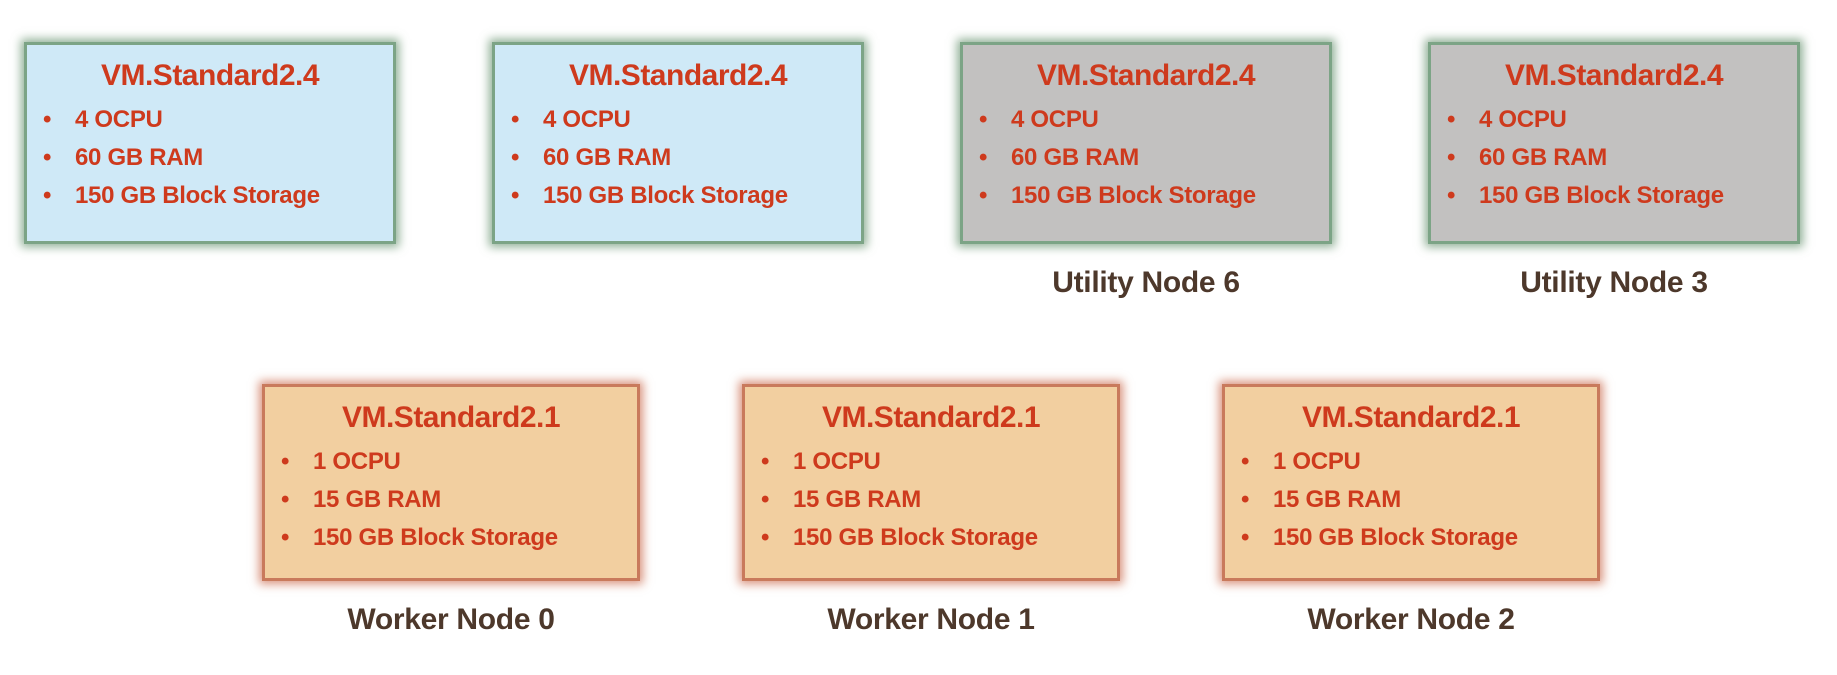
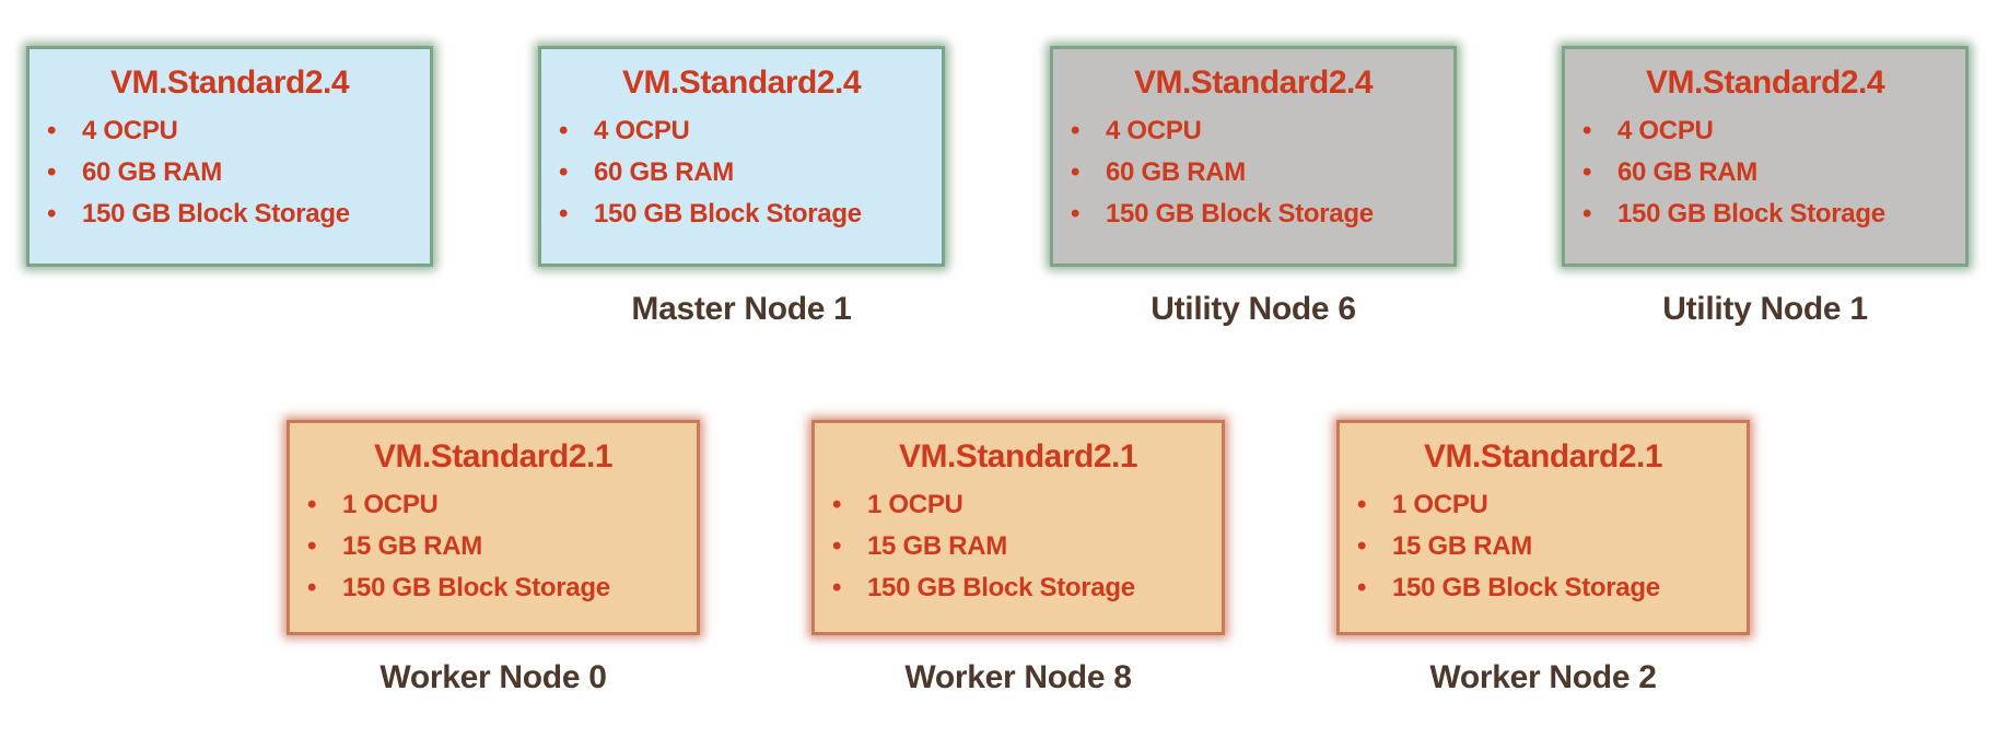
  VM.Standard2.4
  4 OCPU
  60 GB RAM
  150 GB Block Storage
  VM.Standard2.4
  4 OCPU
  60 GB RAM
  150 GB Block Storage
+ Master Node 1
  VM.Standard2.4
  4 OCPU
  60 GB RAM
  150 GB Block Storage
  Utility Node 6
  VM.Standard2.4
  4 OCPU
  60 GB RAM
  150 GB Block Storage
- Utility Node 3
+ Utility Node 1
  VM.Standard2.1
  1 OCPU
  15 GB RAM
  150 GB Block Storage
  Worker Node 0
  VM.Standard2.1
  1 OCPU
  15 GB RAM
  150 GB Block Storage
- Worker Node 1
+ Worker Node 8
  VM.Standard2.1
  1 OCPU
  15 GB RAM
  150 GB Block Storage
  Worker Node 2
